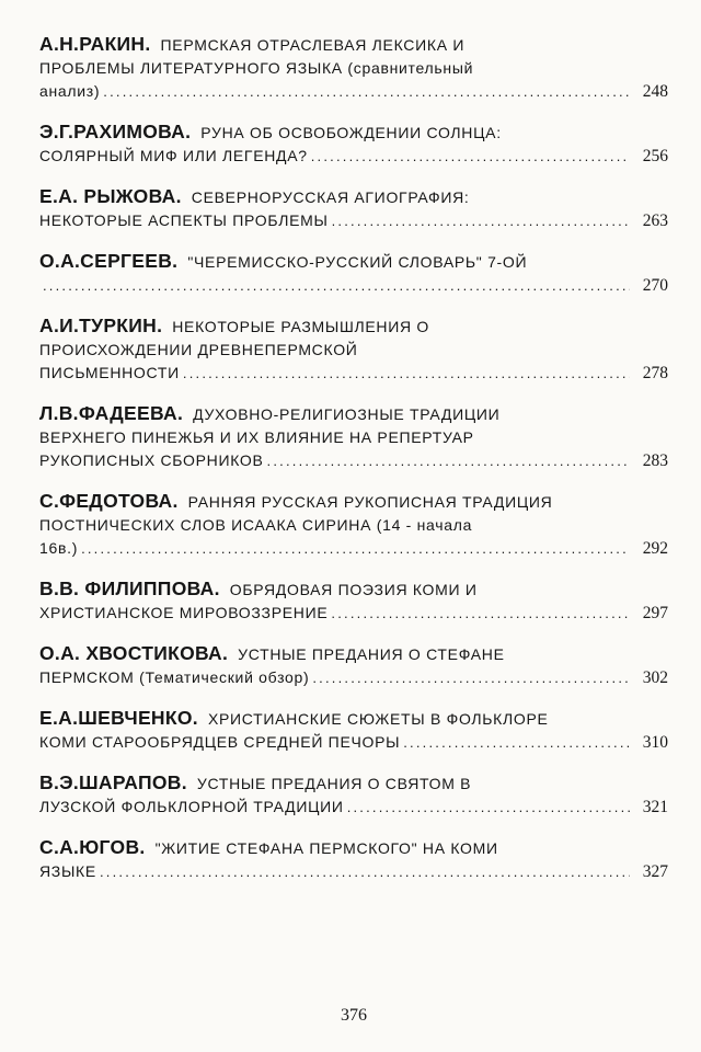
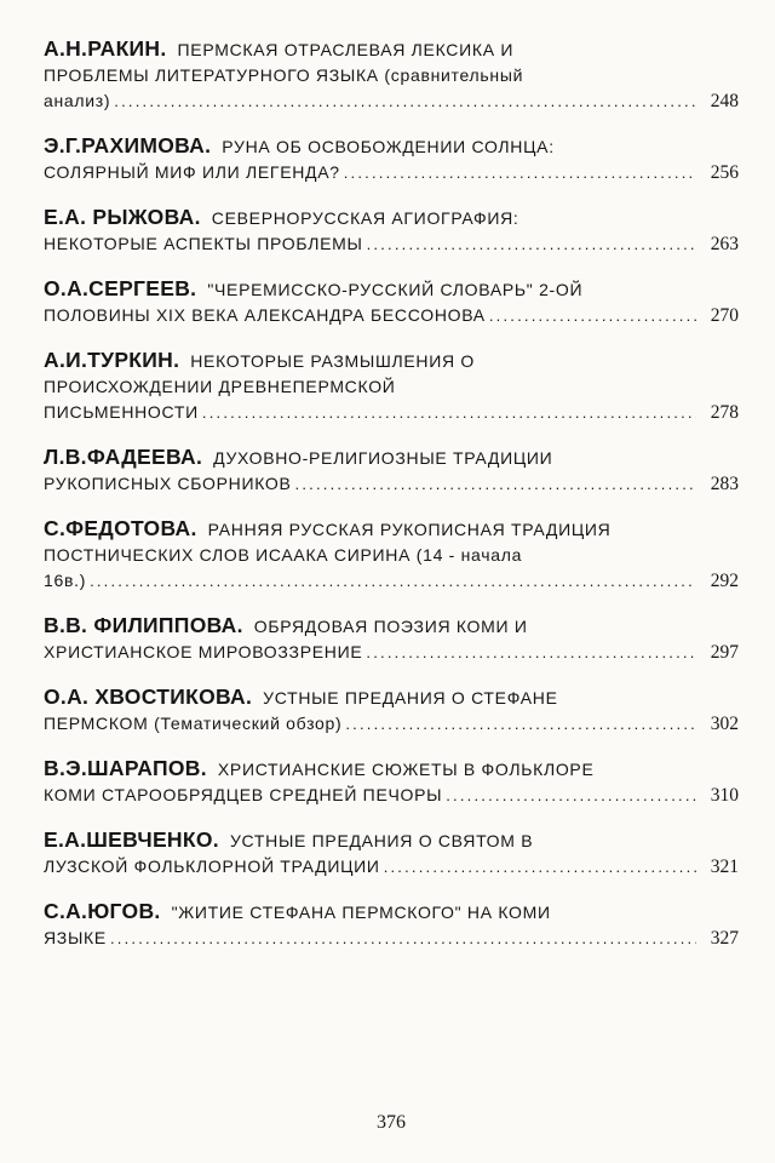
  А.Н.РАКИН. ПЕРМСКАЯ ОТРАСЛЕВАЯ ЛЕКСИКА И
  ПРОБЛЕМЫ ЛИТЕРАТУРНОГО ЯЗЫКА (сравнительный
  анализ)
  248
  Э.Г.РАХИМОВА. РУНА ОБ ОСВОБОЖДЕНИИ СОЛНЦА:
  СОЛЯРНЫЙ МИФ ИЛИ ЛЕГЕНДА?
  256
  Е.А. РЫЖОВА. СЕВЕРНОРУССКАЯ АГИОГРАФИЯ:
  НЕКОТОРЫЕ АСПЕКТЫ ПРОБЛЕМЫ
  263
- О.А.СЕРГЕЕВ. "ЧЕРЕМИССКО-РУССКИЙ СЛОВАРЬ" 7-ОЙ
+ О.А.СЕРГЕЕВ. "ЧЕРЕМИССКО-РУССКИЙ СЛОВАРЬ" 2-ОЙ
+ ПОЛОВИНЫ XIX ВЕКА АЛЕКСАНДРА БЕССОНОВА
  270
  А.И.ТУРКИН. НЕКОТОРЫЕ РАЗМЫШЛЕНИЯ О
  ПРОИСХОЖДЕНИИ ДРЕВНЕПЕРМСКОЙ
  ПИСЬМЕННОСТИ
  278
  Л.В.ФАДЕЕВА. ДУХОВНО-РЕЛИГИОЗНЫЕ ТРАДИЦИИ
- ВЕРХНЕГО ПИНЕЖЬЯ И ИХ ВЛИЯНИЕ НА РЕПЕРТУАР
  РУКОПИСНЫХ СБОРНИКОВ
  283
  С.ФЕДОТОВА. РАННЯЯ РУССКАЯ РУКОПИСНАЯ ТРАДИЦИЯ
  ПОСТНИЧЕСКИХ СЛОВ ИСААКА СИРИНА (14 - начала
  16в.)
  292
  В.В. ФИЛИППОВА. ОБРЯДОВАЯ ПОЭЗИЯ КОМИ И
  ХРИСТИАНСКОЕ МИРОВОЗЗРЕНИЕ
  297
  О.А. ХВОСТИКОВА. УСТНЫЕ ПРЕДАНИЯ О СТЕФАНЕ
  ПЕРМСКОМ (Тематический обзор)
  302
- Е.А.ШЕВЧЕНКО. ХРИСТИАНСКИЕ СЮЖЕТЫ В ФОЛЬКЛОРЕ
+ В.Э.ШАРАПОВ. ХРИСТИАНСКИЕ СЮЖЕТЫ В ФОЛЬКЛОРЕ
  КОМИ СТАРООБРЯДЦЕВ СРЕДНЕЙ ПЕЧОРЫ
  310
- В.Э.ШАРАПОВ. УСТНЫЕ ПРЕДАНИЯ О СВЯТОМ В
+ Е.А.ШЕВЧЕНКО. УСТНЫЕ ПРЕДАНИЯ О СВЯТОМ В
  ЛУЗСКОЙ ФОЛЬКЛОРНОЙ ТРАДИЦИИ
  321
  С.А.ЮГОВ. "ЖИТИЕ СТЕФАНА ПЕРМСКОГО" НА КОМИ
  ЯЗЫКЕ
  327
  376
